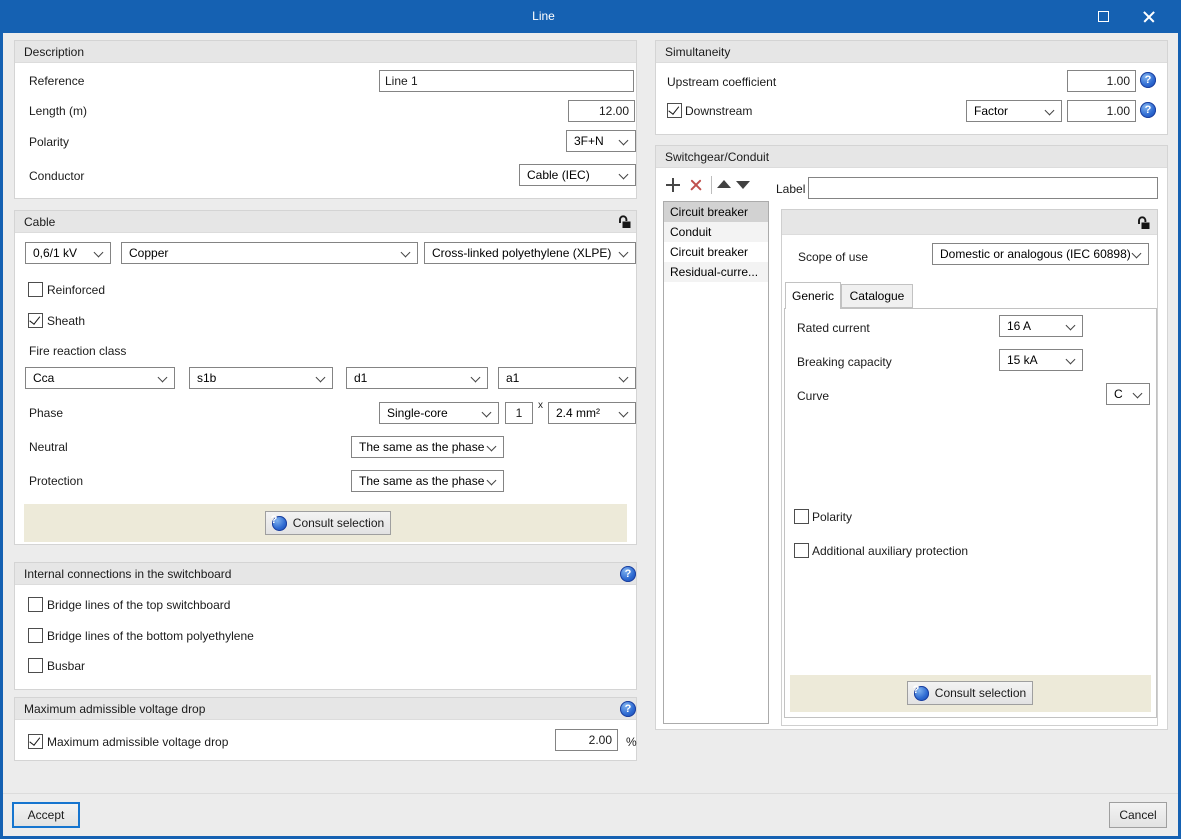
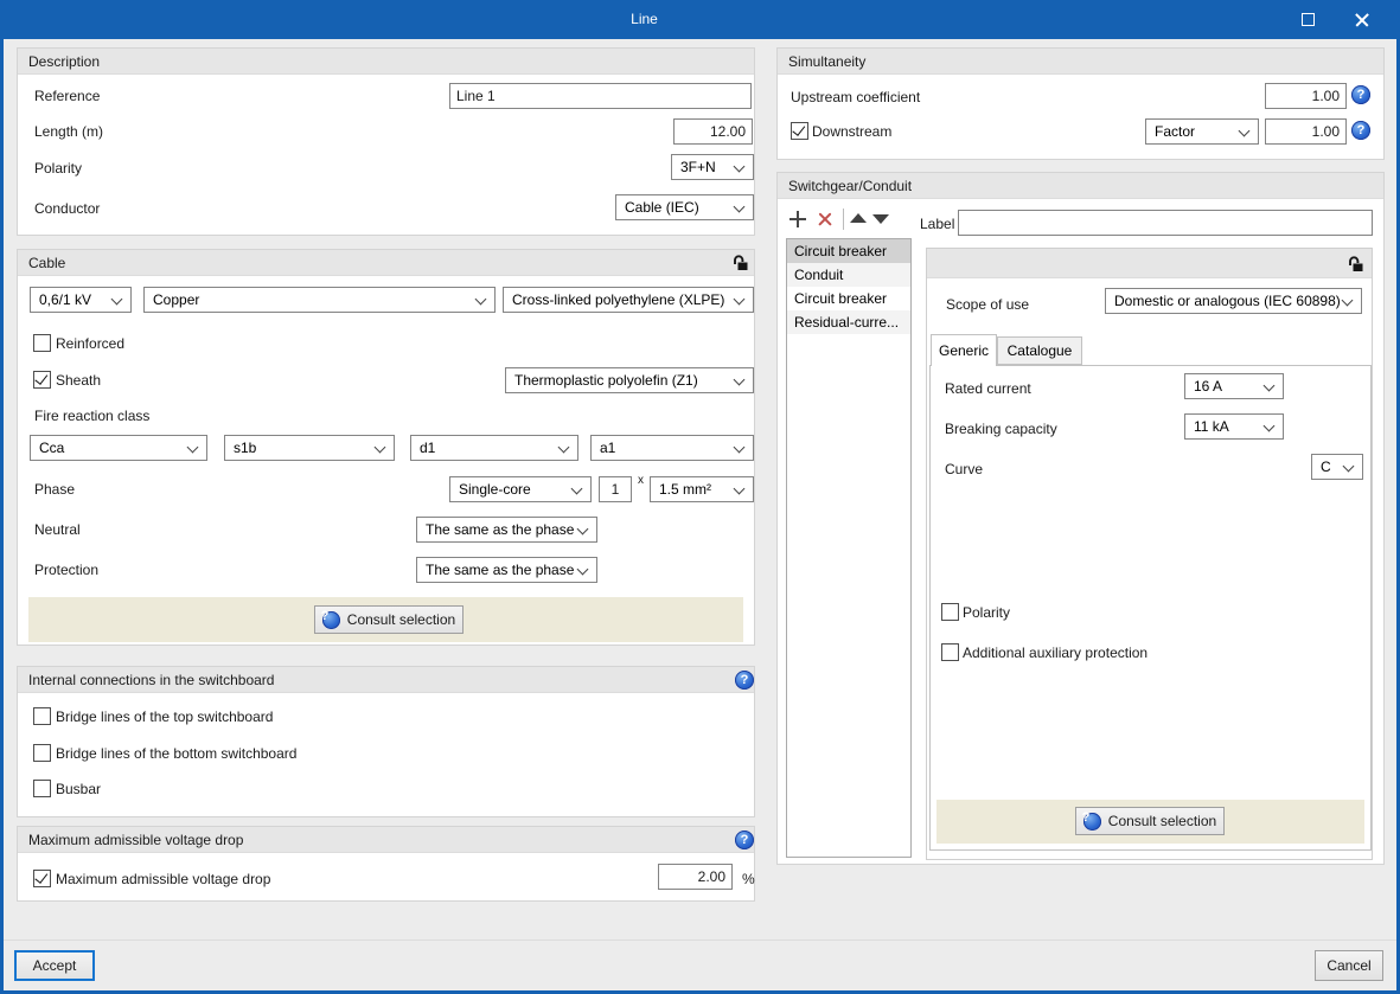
  Line
  Description
  Reference
  Line 1
  Length (m)
  12.00
  Polarity
  3F+N
  Conductor
  Cable (IEC)
  Cable
  0,6/1 kV
  Copper
  Cross-linked polyethylene (XLPE)
  Reinforced
  Sheath
+ Thermoplastic polyolefin (Z1)
  Fire reaction class
  Cca
  s1b
  d1
  a1
  Phase
  Single-core
  1
  x
- 2.4 mm²
+ 1.5 mm²
  Neutral
  The same as the phase
  Protection
  The same as the phase
  Consult selection
  Internal connections in the switchboard
  Bridge lines of the top switchboard
- Bridge lines of the bottom polyethylene
+ Bridge lines of the bottom switchboard
  Busbar
  Maximum admissible voltage drop
  Maximum admissible voltage drop
  2.00
  %
  Simultaneity
  Upstream coefficient
  1.00
  Downstream
  Factor
  1.00
  Switchgear/Conduit
  Label
  Circuit breaker
  Conduit
  Circuit breaker
  Residual-curre...
  Scope of use
  Domestic or analogous (IEC 60898)
  Generic
  Catalogue
  Rated current
  16 A
  Breaking capacity
- 15 kA
+ 11 kA
  Curve
  C
  Polarity
  Additional auxiliary protection
  Consult selection
  Accept
  Cancel
